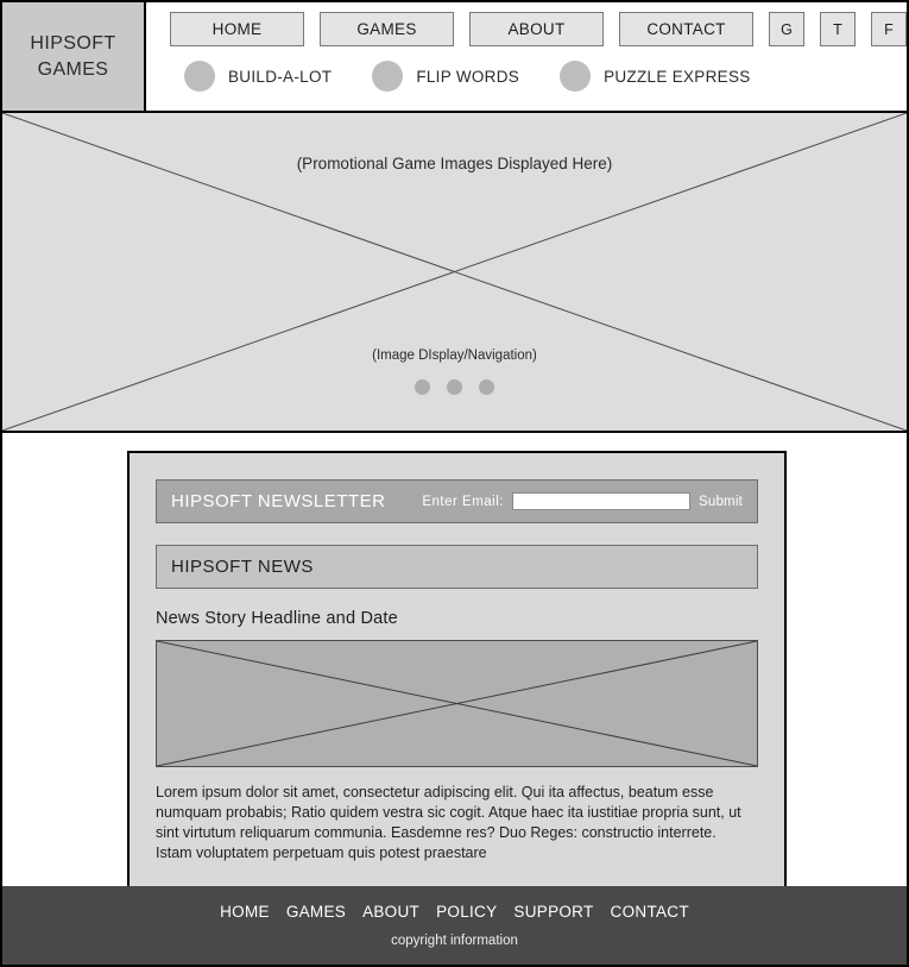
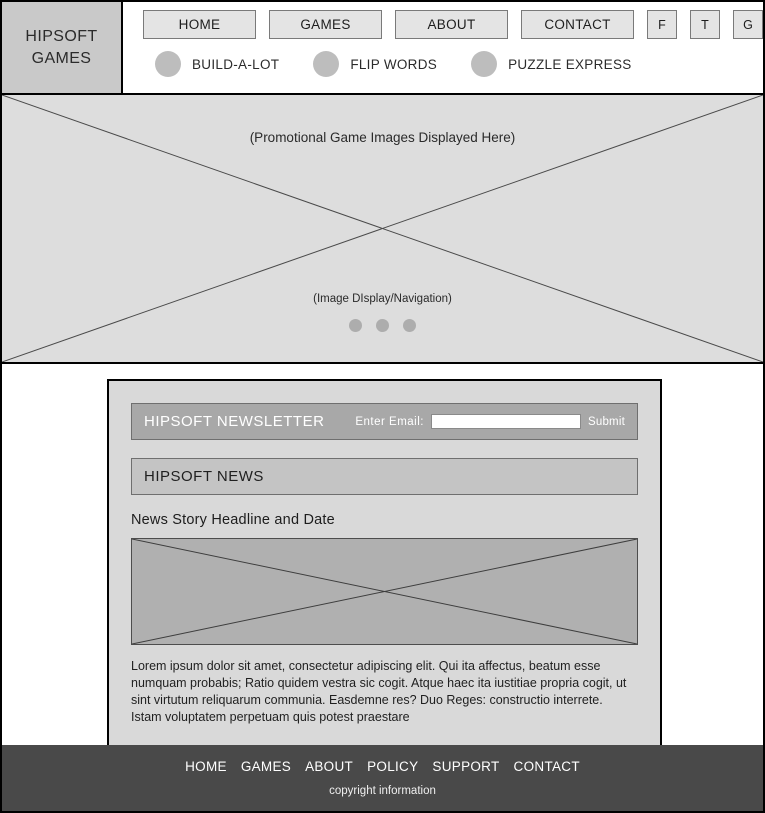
  HIPSOFT
  GAMES
  HOME
  GAMES
  ABOUT
  CONTACT
- G
+ F
  T
- F
+ G
  BUILD-A-LOT
  FLIP WORDS
  PUZZLE EXPRESS
  (Promotional Game Images Displayed Here)
  (Image DIsplay/Navigation)
  HIPSOFT NEWSLETTER
  Enter Email:
  Submit
  HIPSOFT NEWS
  News Story Headline and Date
- Lorem ipsum dolor sit amet, consectetur adipiscing elit. Qui ita affectus, beatum esse numquam probabis; Ratio quidem vestra sic cogit. Atque haec ita iustitiae propria sunt, ut sint virtutum reliquarum communia. Easdemne res? Duo Reges: constructio interrete. Istam voluptatem perpetuam quis potest praestare
+ Lorem ipsum dolor sit amet, consectetur adipiscing elit. Qui ita affectus, beatum esse numquam probabis; Ratio quidem vestra sic cogit. Atque haec ita iustitiae propria cogit, ut sint virtutum reliquarum communia. Easdemne res? Duo Reges: constructio interrete. Istam voluptatem perpetuam quis potest praestare
  HOME
  GAMES
  ABOUT
  POLICY
  SUPPORT
  CONTACT
  copyright information
